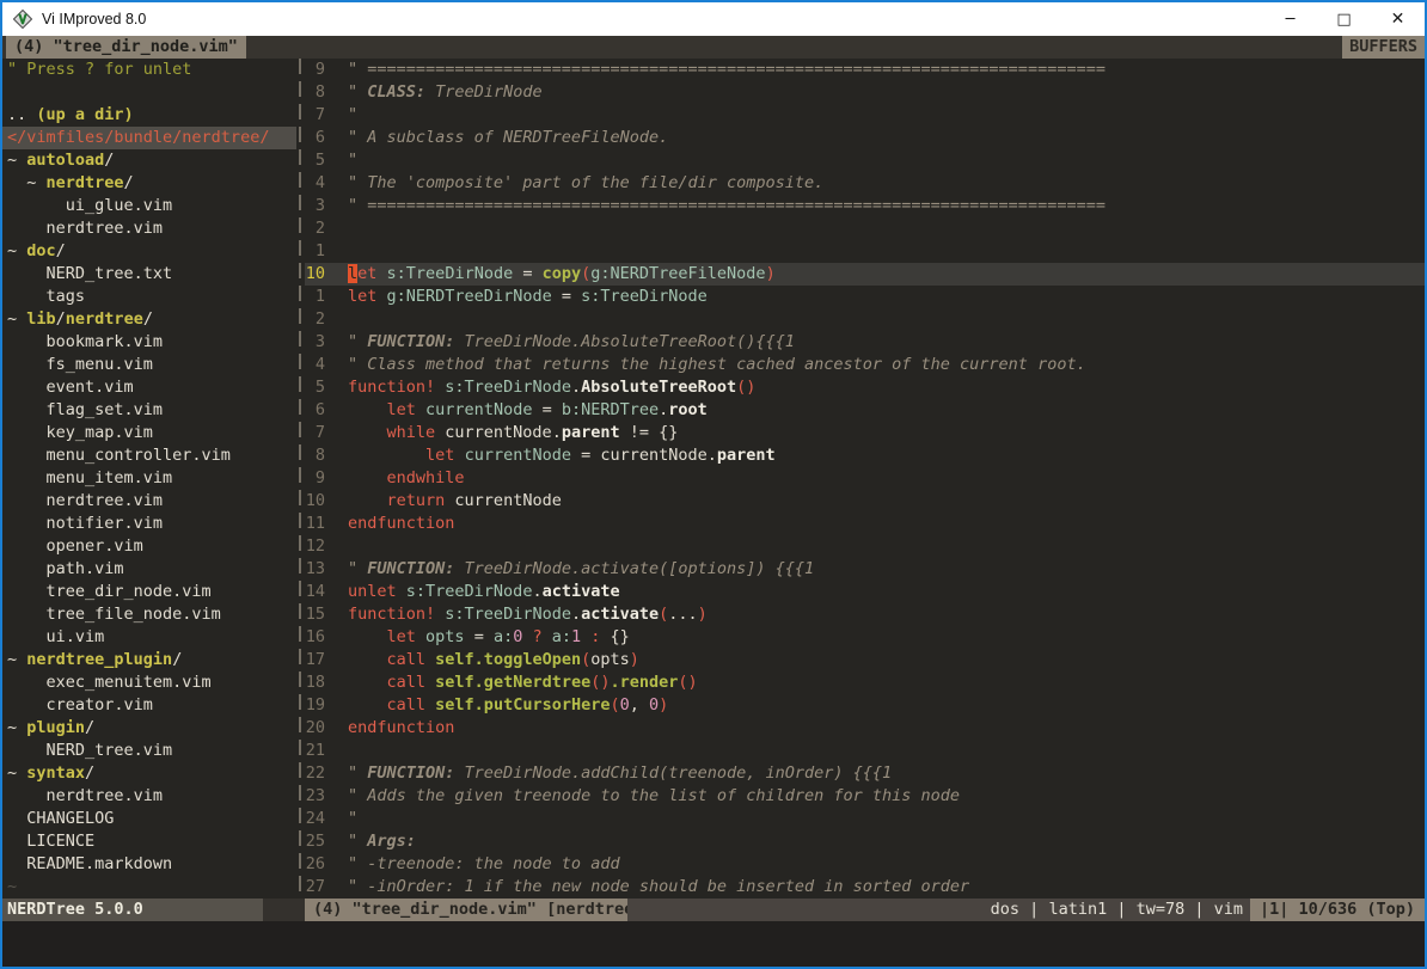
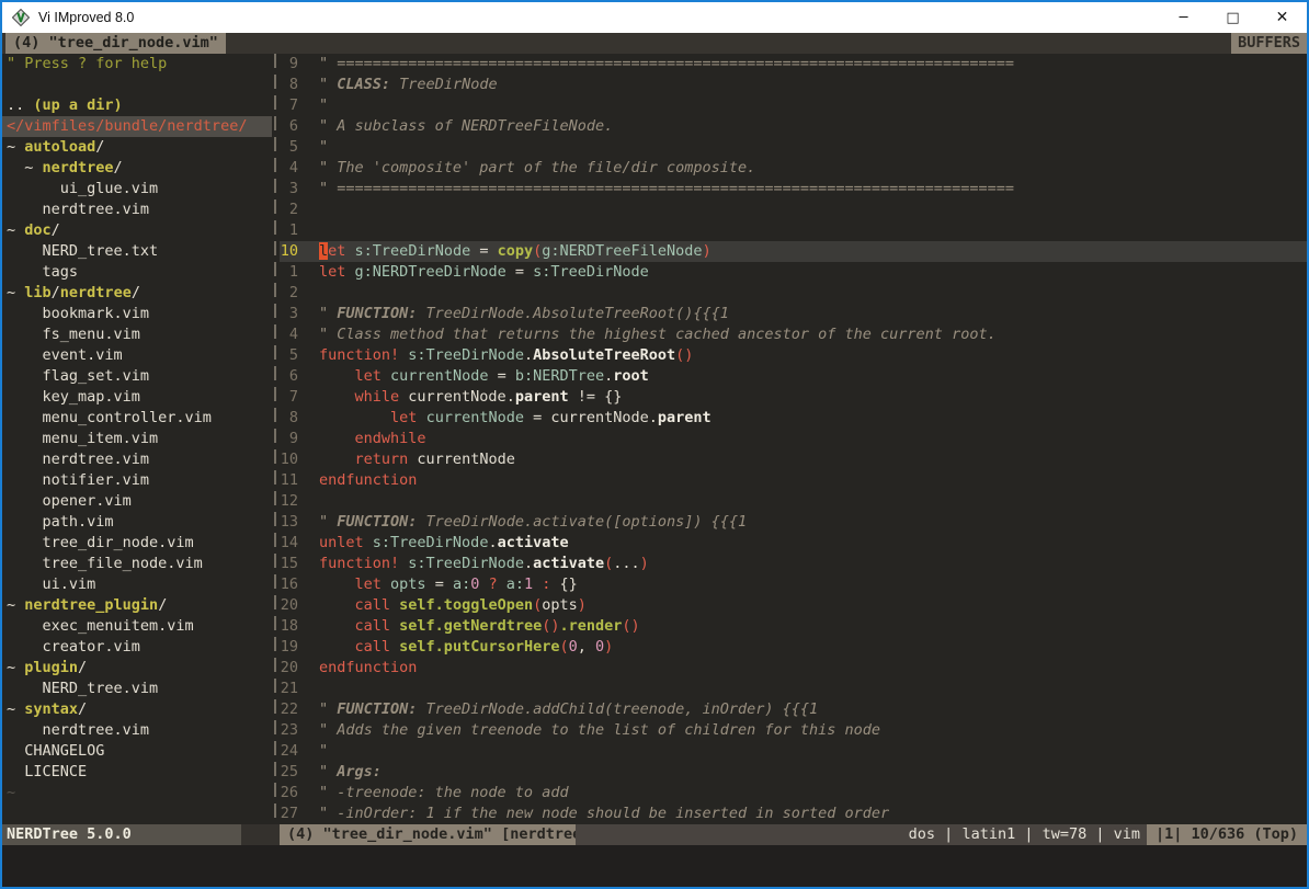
  Vi IMproved 8.0
  ─
  □
  ✕
  (4) "tree_dir_node.vim"
  BUFFERS
- " Press ? for unlet
+ " Press ? for help
  .. (up a dir)
  </vimfiles/bundle/nerdtree/
  ~ autoload/
  ~ nerdtree/
  ui_glue.vim
  nerdtree.vim
  ~ doc/
  NERD_tree.txt
  tags
  ~ lib/nerdtree/
  bookmark.vim
  fs_menu.vim
  event.vim
  flag_set.vim
  key_map.vim
  menu_controller.vim
  menu_item.vim
  nerdtree.vim
  notifier.vim
  opener.vim
  path.vim
  tree_dir_node.vim
  tree_file_node.vim
  ui.vim
  ~ nerdtree_plugin/
  exec_menuitem.vim
  creator.vim
  ~ plugin/
  NERD_tree.vim
  ~ syntax/
  nerdtree.vim
  CHANGELOG
  LICENCE
- README.markdown
  ~
  9 " ============================================================================
  8 " CLASS: TreeDirNode
  7 "
  6 " A subclass of NERDTreeFileNode.
  5 "
  4 " The 'composite' part of the file/dir composite.
  3 " ============================================================================
  2
  1
  10 let s:TreeDirNode = copy(g:NERDTreeFileNode)
  1 let g:NERDTreeDirNode = s:TreeDirNode
  2
  3 " FUNCTION: TreeDirNode.AbsoluteTreeRoot(){{{1
  4 " Class method that returns the highest cached ancestor of the current root.
  5 function! s:TreeDirNode.AbsoluteTreeRoot()
  6 let currentNode = b:NERDTree.root
  7 while currentNode.parent != {}
  8 let currentNode = currentNode.parent
  9 endwhile
  10 return currentNode
  11 endfunction
  12
  13 " FUNCTION: TreeDirNode.activate([options]) {{{1
  14 unlet s:TreeDirNode.activate
  15 function! s:TreeDirNode.activate(...)
  16 let opts = a:0 ? a:1 : {}
- 17 call self.toggleOpen(opts)
+ 20 call self.toggleOpen(opts)
  18 call self.getNerdtree().render()
  19 call self.putCursorHere(0, 0)
  20 endfunction
  21
  22 " FUNCTION: TreeDirNode.addChild(treenode, inOrder) {{{1
  23 " Adds the given treenode to the list of children for this node
  24 "
  25 " Args:
  26 " -treenode: the node to add
  27 " -inOrder: 1 if the new node should be inserted in sorted order
  NERDTree 5.0.0
  (4) "tree_dir_node.vim" [nerdtre
  dos | latin1 | tw=78 | vim
  |1| 10/636 (Top)
